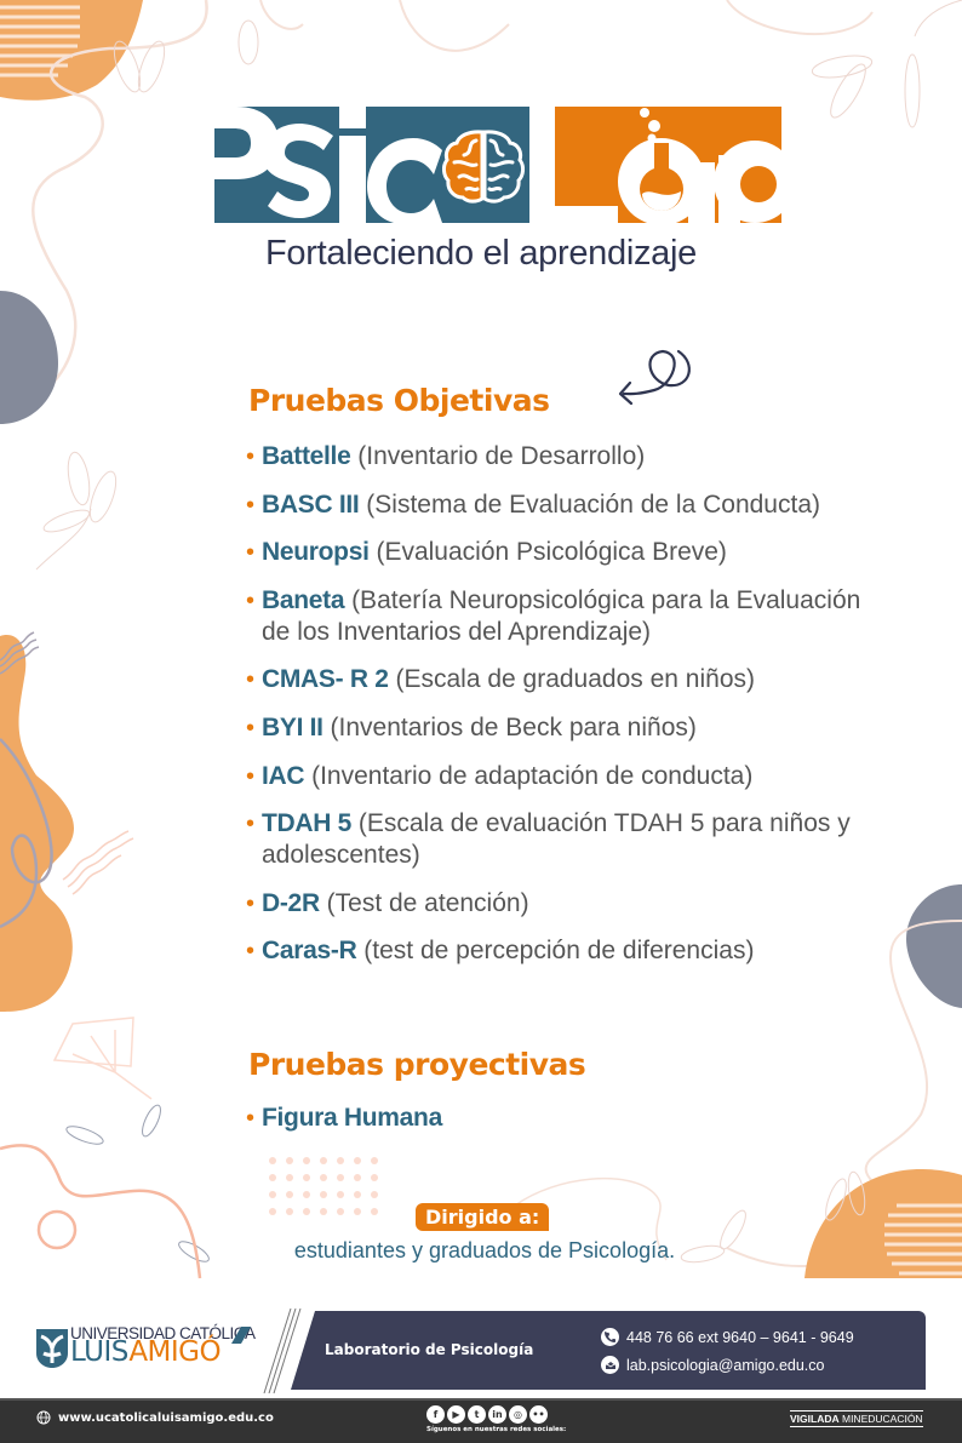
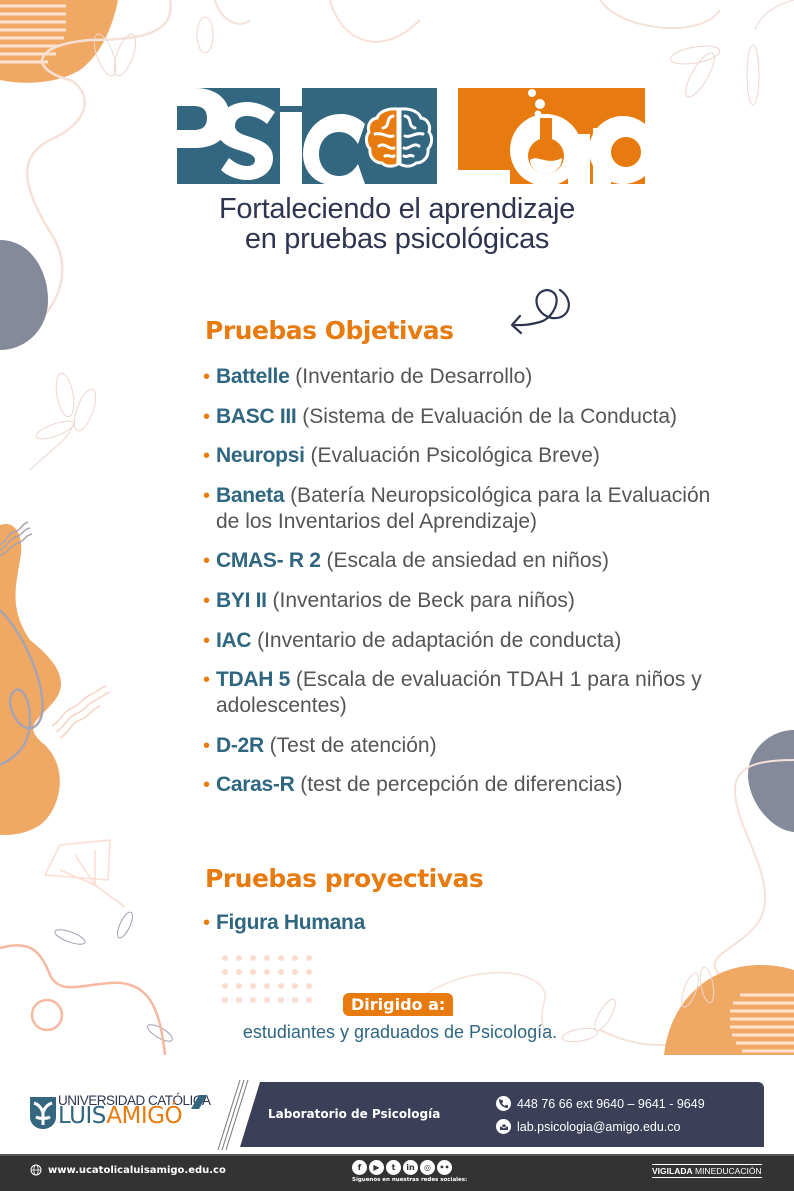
  Fortaleciendo el aprendizaje
+ en pruebas psicológicas
  Pruebas Objetivas
  •
  Battelle (Inventario de Desarrollo)
  •
  BASC III (Sistema de Evaluación de la Conducta)
  •
  Neuropsi (Evaluación Psicológica Breve)
  •
  Baneta (Batería Neuropsicológica para la Evaluación de los Inventarios del Aprendizaje)
  •
- CMAS- R 2 (Escala de graduados en niños)
+ CMAS- R 2 (Escala de ansiedad en niños)
  •
  BYI II (Inventarios de Beck para niños)
  •
  IAC (Inventario de adaptación de conducta)
  •
- TDAH 5 (Escala de evaluación TDAH 5 para niños y adolescentes)
+ TDAH 5 (Escala de evaluación TDAH 1 para niños y adolescentes)
  •
  D-2R (Test de atención)
  •
  Caras-R (test de percepción de diferencias)
  Pruebas proyectivas
  •
  Figura Humana
  Dirigido a:
  estudiantes y graduados de Psicología.
  UNIVERSIDAD CATÓLIA
  LUISAMIGÓ
  Laboratorio de Psicología
  448 76 66 ext 9640 – 9641 - 9649
  lab.psicologia@amigo.edu.co
  www.ucatolicaluisamigo.edu.co
  f
  ▶
  t
  in
  ◎
  ••
  VIGILADA MINEDUCACIÓN
